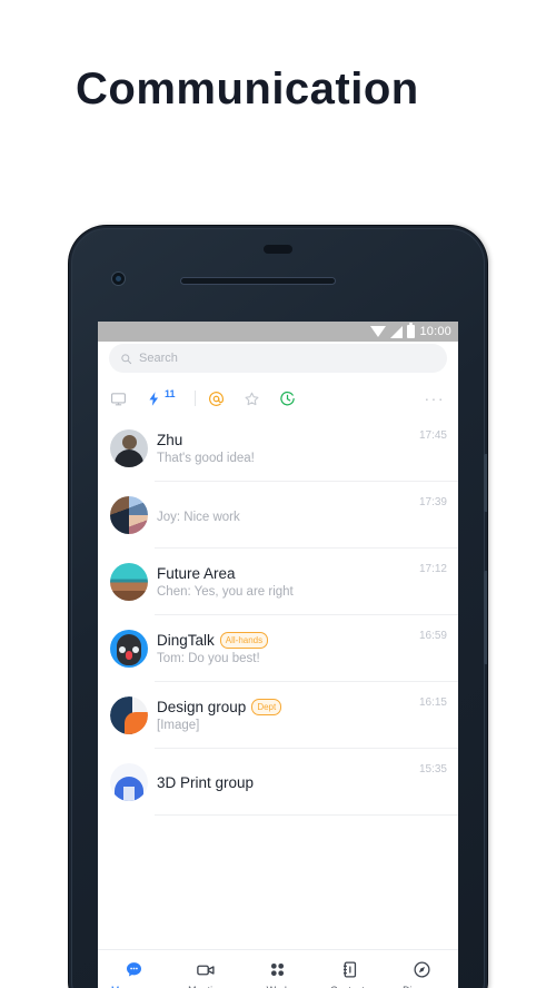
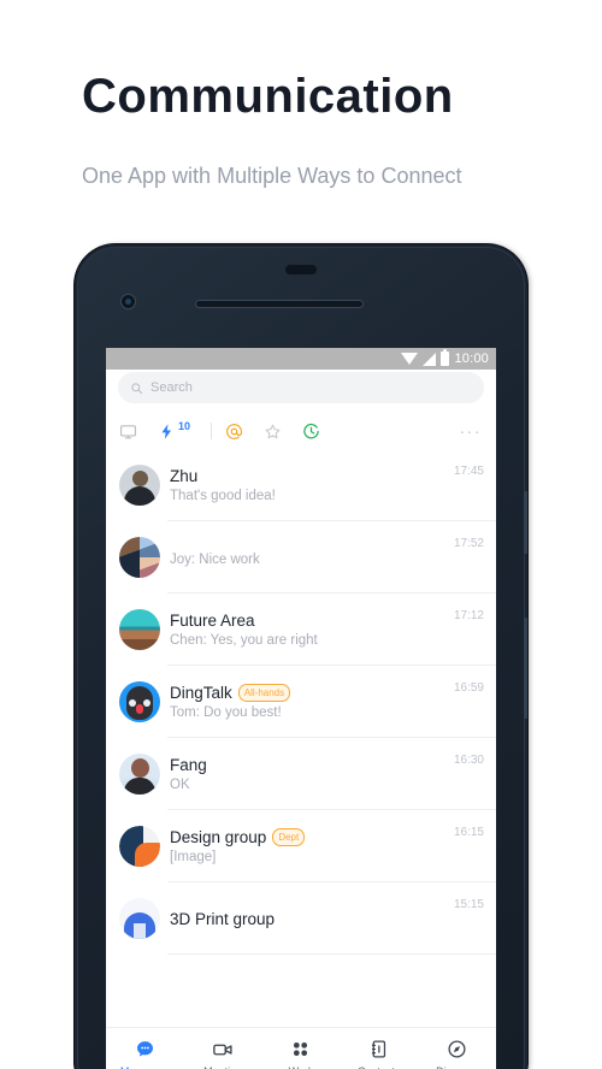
  Communication
+ One App with Multiple Ways to Connect
  10:00
  Search
- 11
+ 10
  ···
  Zhu
  That's good idea!
  17:45
  Joy: Nice work
- 17:39
+ 17:52
  Future Area
  Chen: Yes, you are right
  17:12
  DingTalk
  All-hands
  Tom: Do you best!
  16:59
+ Fang
+ OK
+ 16:30
  Design group
  Dept
  [Image]
  16:15
  3D Print group
- 15:35
+ 15:15
